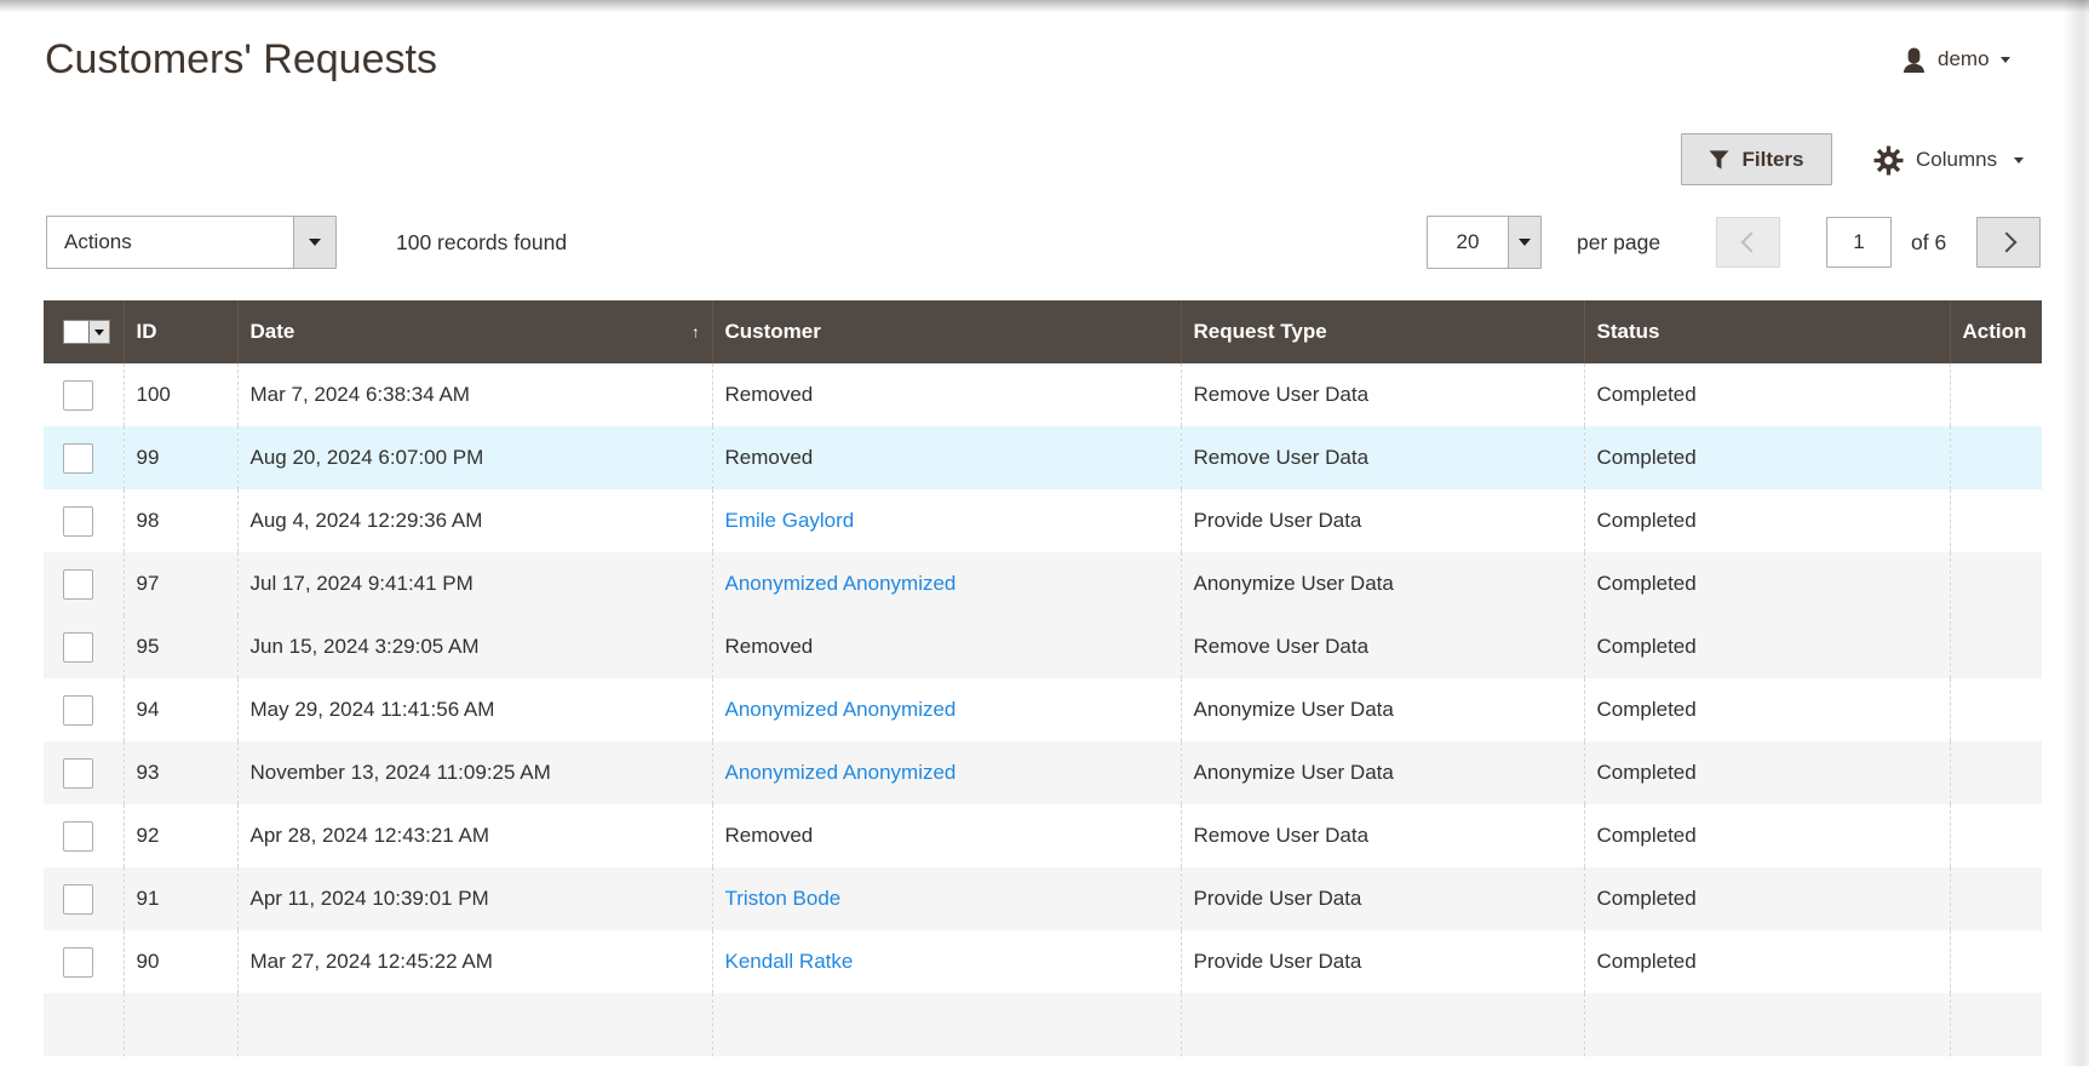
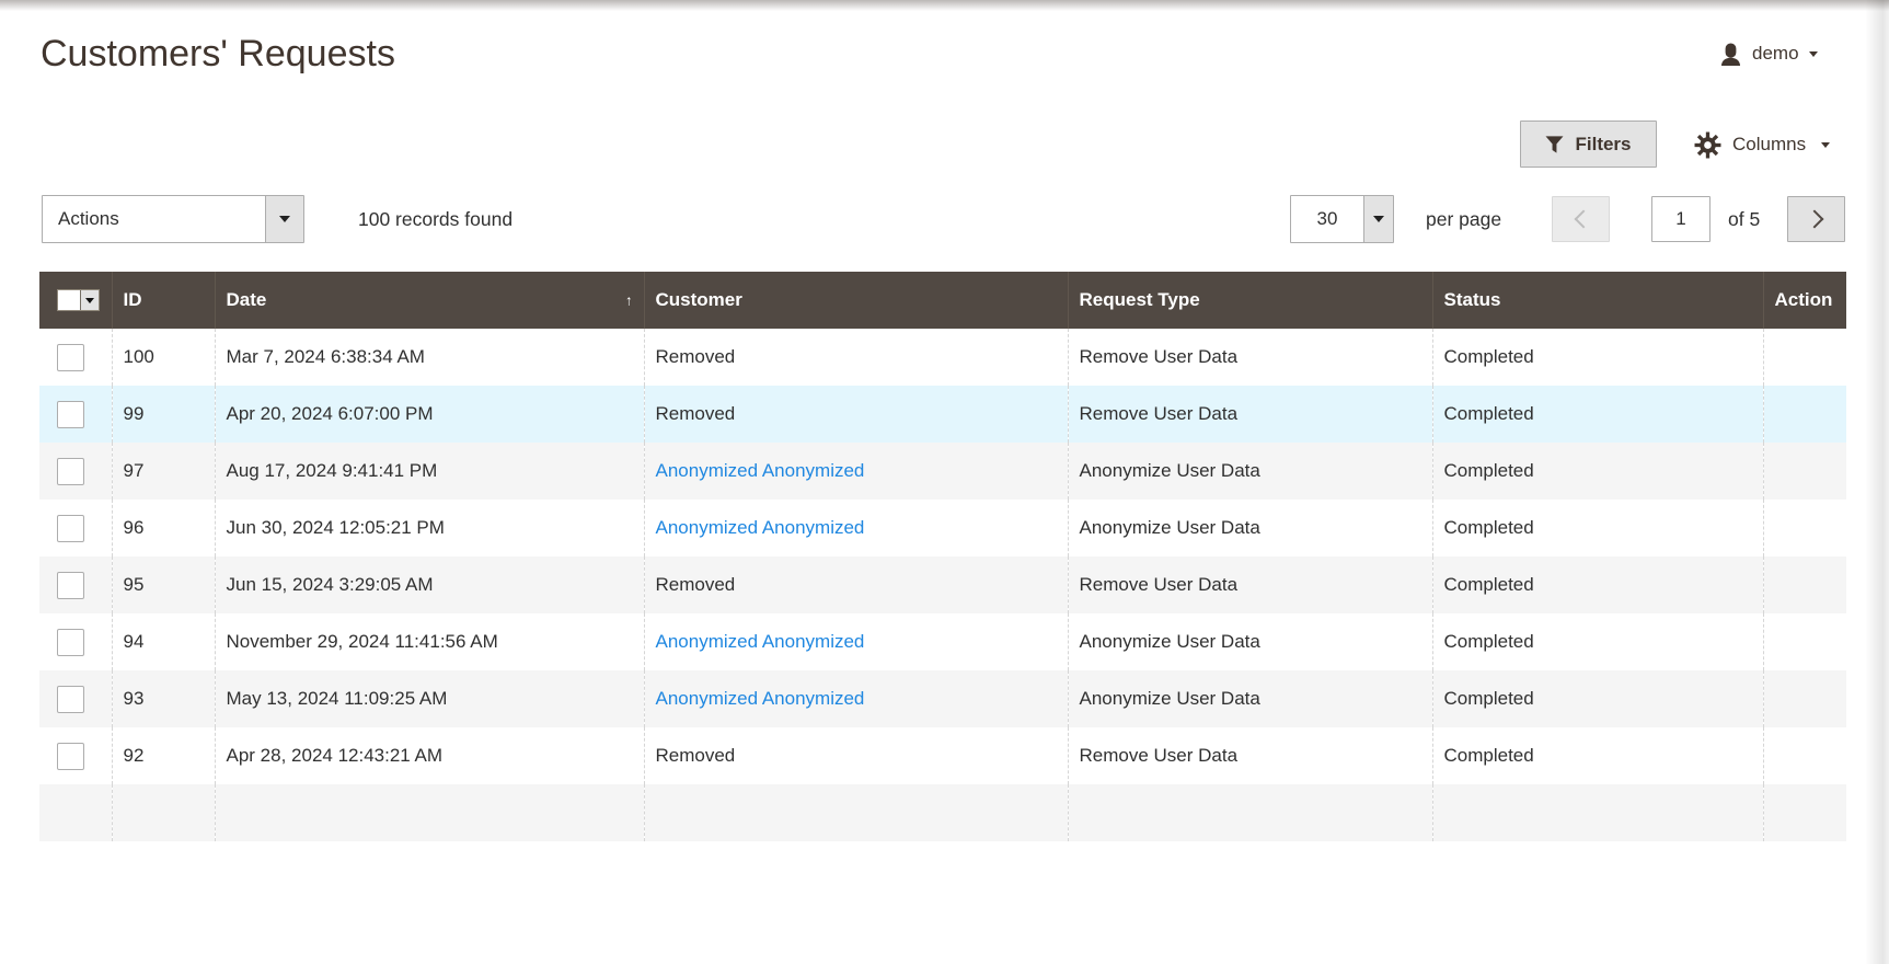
  Customers' Requests
  demo
  Filters
  Columns
  Actions
  100 records found
- 20
+ 30
  per page
  1
- of 6
+ of 5
  	ID	Date ↑	Customer	Request Type	Status	Action
  	100	Mar 7, 2024 6:38:34 AM	Removed	Remove User Data	Completed
- 	99	Aug 20, 2024 6:07:00 PM	Removed	Remove User Data	Completed
+ 	99	Apr 20, 2024 6:07:00 PM	Removed	Remove User Data	Completed
- 	98	Aug 4, 2024 12:29:36 AM	Emile Gaylord	Provide User Data	Completed
- 	97	Jul 17, 2024 9:41:41 PM	Anonymized Anonymized	Anonymize User Data	Completed
+ 	97	Aug 17, 2024 9:41:41 PM	Anonymized Anonymized	Anonymize User Data	Completed
+ 	96	Jun 30, 2024 12:05:21 PM	Anonymized Anonymized	Anonymize User Data	Completed
  	95	Jun 15, 2024 3:29:05 AM	Removed	Remove User Data	Completed
- 	94	May 29, 2024 11:41:56 AM	Anonymized Anonymized	Anonymize User Data	Completed
+ 	94	November 29, 2024 11:41:56 AM	Anonymized Anonymized	Anonymize User Data	Completed
- 	93	November 13, 2024 11:09:25 AM	Anonymized Anonymized	Anonymize User Data	Completed
+ 	93	May 13, 2024 11:09:25 AM	Anonymized Anonymized	Anonymize User Data	Completed
  	92	Apr 28, 2024 12:43:21 AM	Removed	Remove User Data	Completed
- 	91	Apr 11, 2024 10:39:01 PM	Triston Bode	Provide User Data	Completed
- 	90	Mar 27, 2024 12:45:22 AM	Kendall Ratke	Provide User Data	Completed
